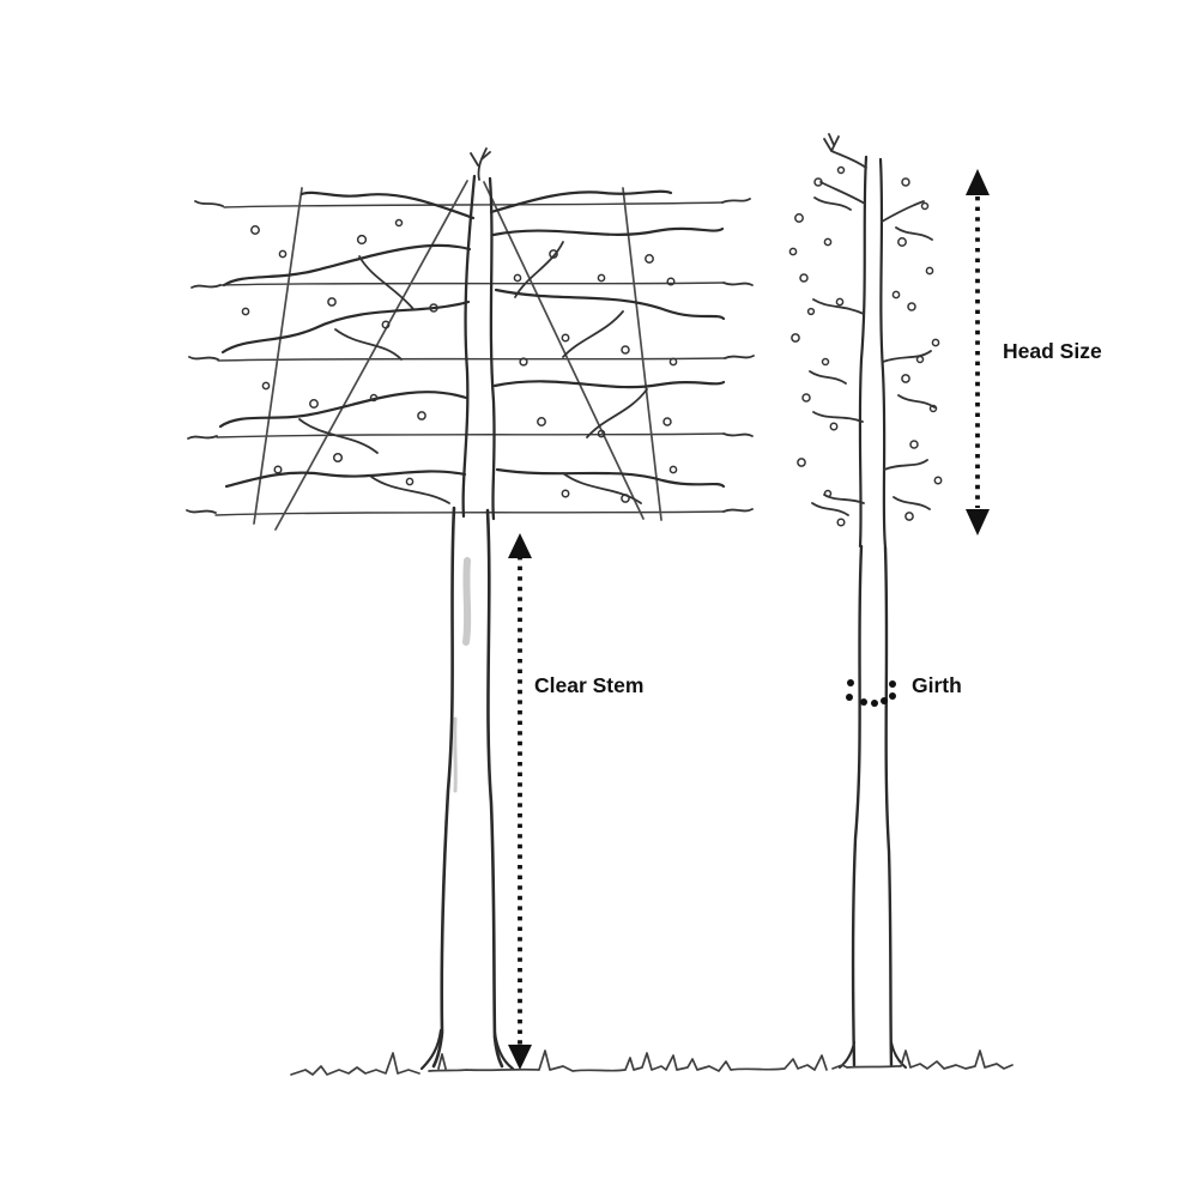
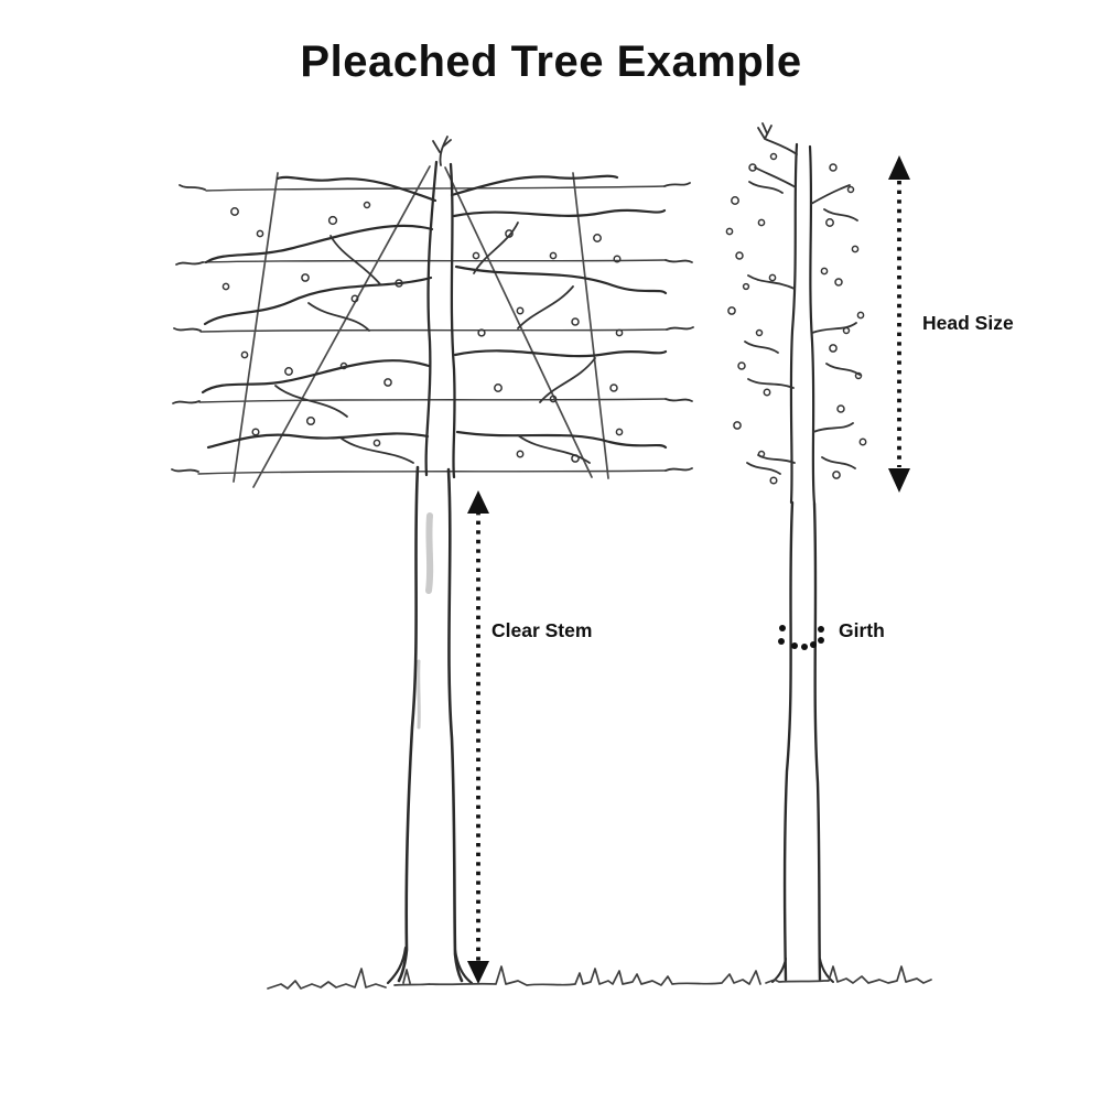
+ Pleached Tree Example
  Head Size
  Clear Stem
  Girth
